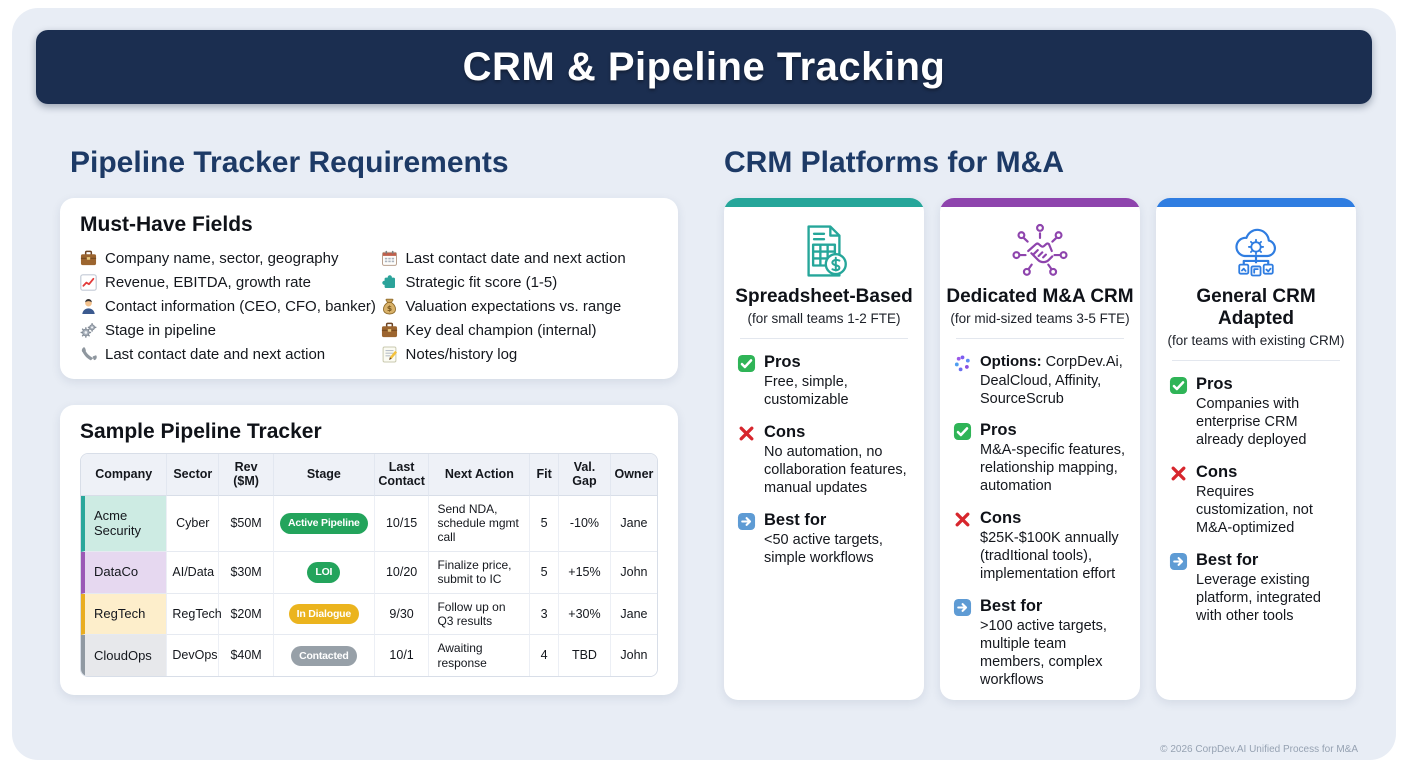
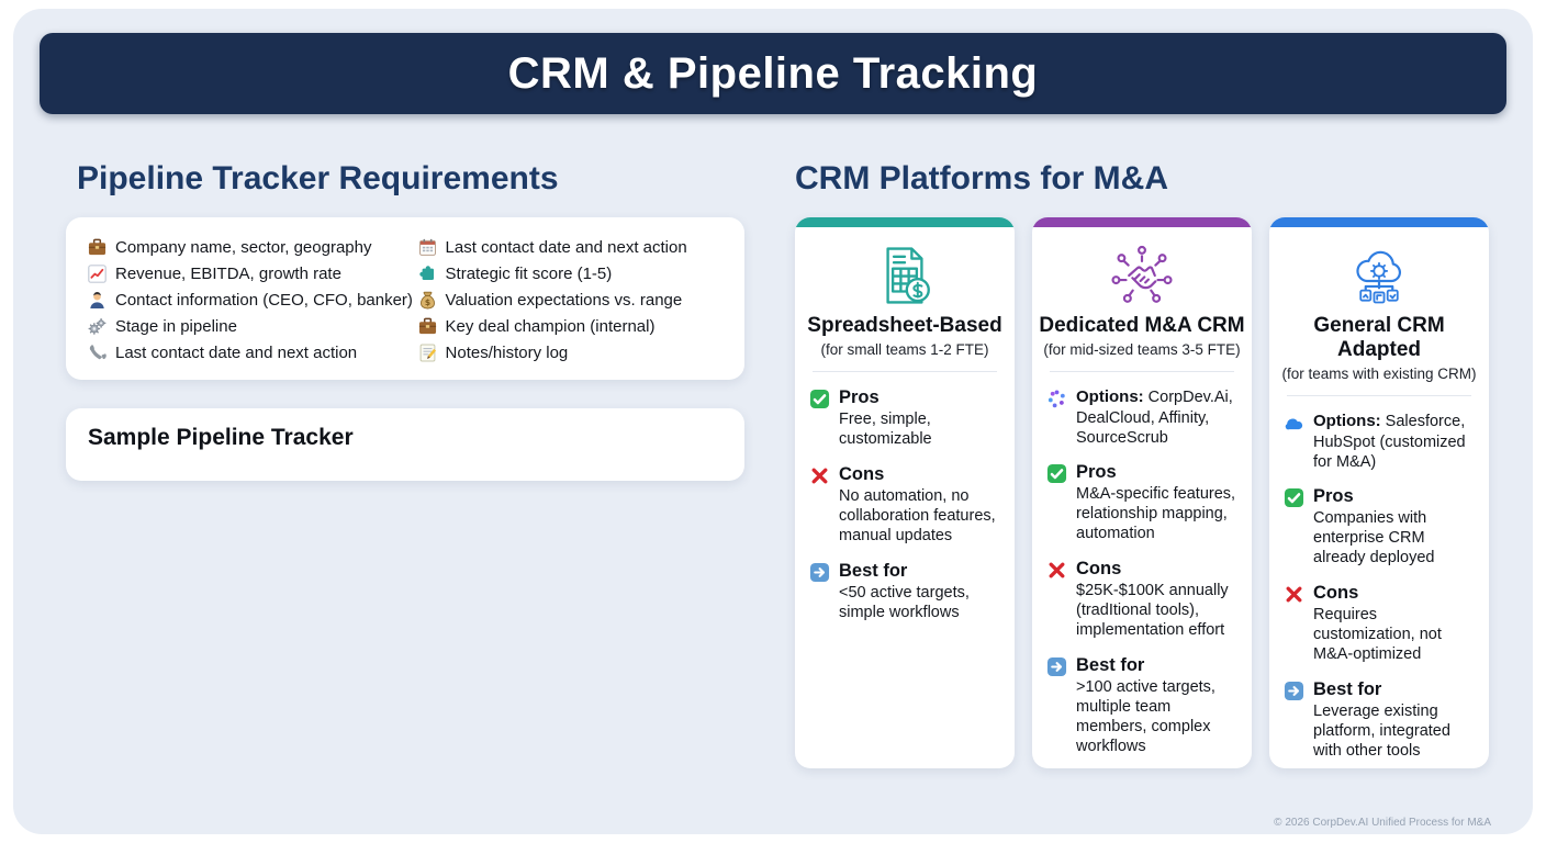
  CRM & Pipeline Tracking
  Pipeline Tracker Requirements
- Must-Have Fields
  Company name, sector, geography
  Revenue, EBITDA, growth rate
  Contact information (CEO, CFO, banker)
  Stage in pipeline
  Last contact date and next action
  Last contact date and next action
  Strategic fit score (1-5)
  $
  Valuation expectations vs. range
  Key deal champion (internal)
  Notes/history log
  Sample Pipeline Tracker
- Company	Sector	Rev ($M)	Stage	Last Contact	Next Action	Fit	Val. Gap	Owner
- Acme Security	Cyber	$50M	Active Pipeline	10/15	Send NDA, schedule mgmt call	5	-10%	Jane
- DataCo	AI/Data	$30M	LOI	10/20	Finalize price, submit to IC	5	+15%	John
- RegTech	RegTech	$20M	In Dialogue	9/30	Follow up on Q3 results	3	+30%	Jane
- CloudOps	DevOps	$40M	Contacted	10/1	Awaiting response	4	TBD	John
  CRM Platforms for M&A
  Spreadsheet-Based
  (for small teams 1-2 FTE)
  Pros
  Free, simple, customizable
  Cons
  No automation, no collaboration features, manual updates
  Best for
  <50 active targets, simple workflows
  Dedicated M&A CRM
  (for mid-sized teams 3-5 FTE)
  Options: CorpDev.Ai, DealCloud, Affinity, SourceScrub
  Pros
  M&A-specific features, relationship mapping, automation
  Cons
  $25K-$100K annually (tradItional tools), implementation effort
  Best for
  >100 active targets, multiple team members, complex workflows
  General CRM Adapted
  (for teams with existing CRM)
+ Options: Salesforce, HubSpot (customized for M&A)
  Pros
  Companies with enterprise CRM already deployed
  Cons
  Requires customization, not M&A-optimized
  Best for
  Leverage existing platform, integrated with other tools
  © 2026 CorpDev.AI Unified Process for M&A
